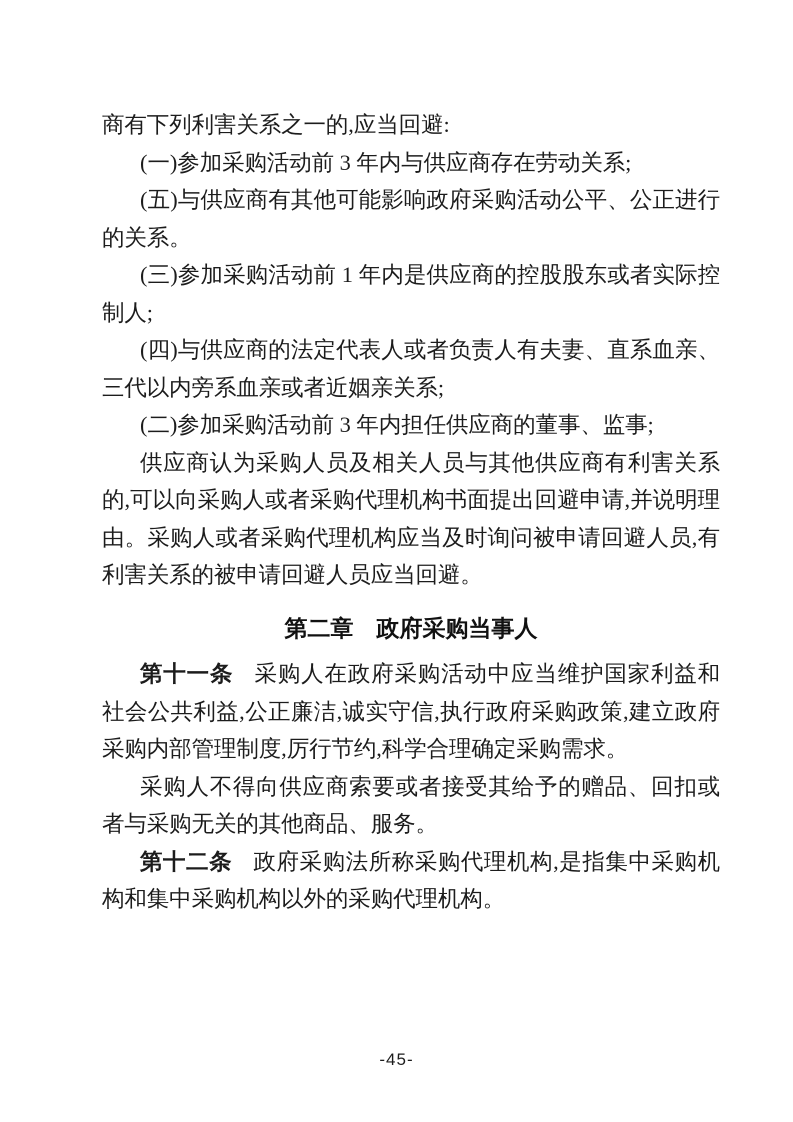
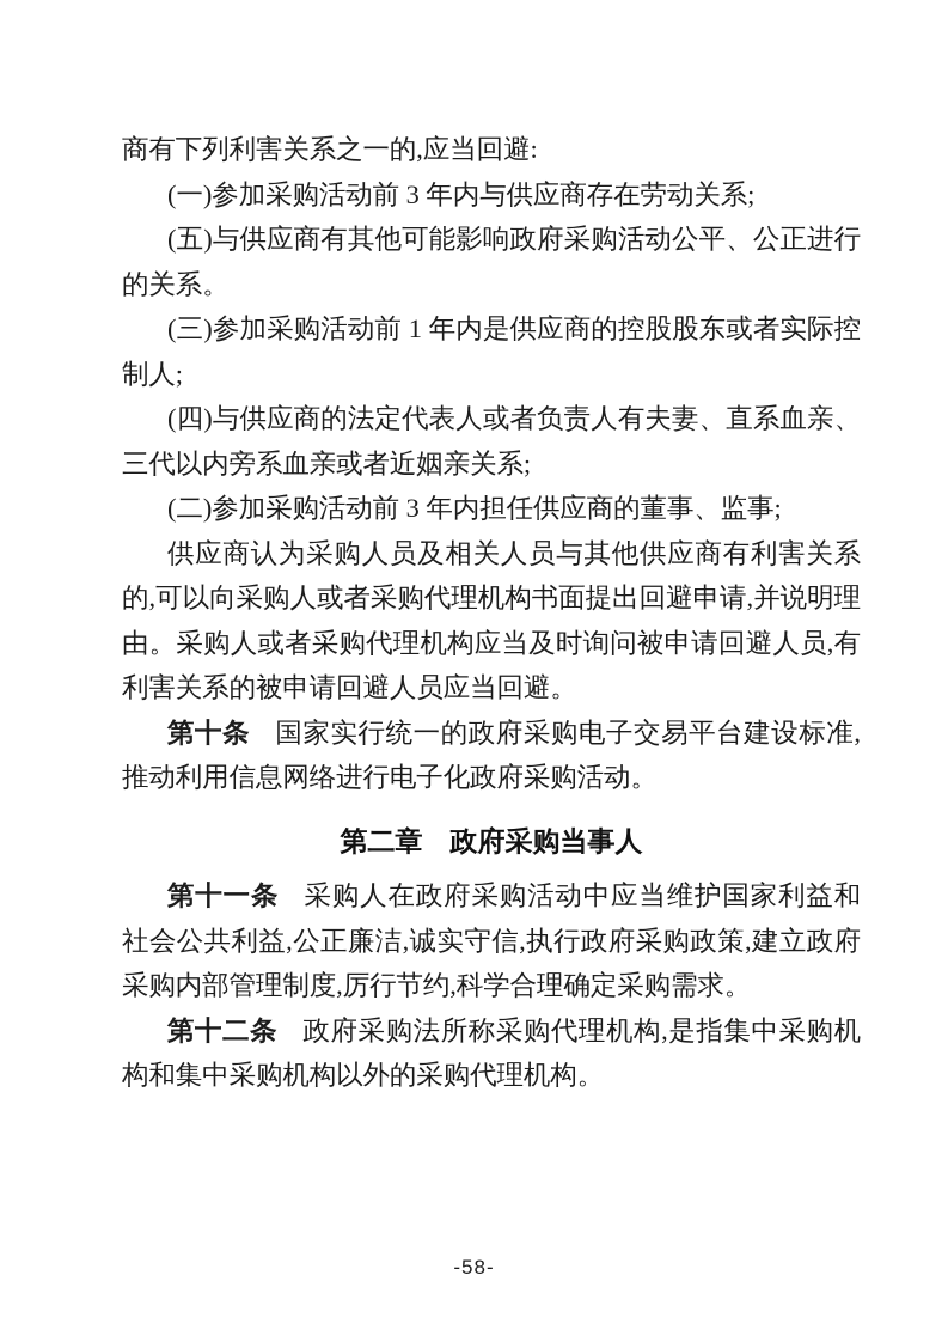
  商有下列利害关系之一的,应当回避:
  (一)参加采购活动前 3 年内与供应商存在劳动关系;
  (五)与供应商有其他可能影响政府采购活动公平、公正进行的关系。
  (三)参加采购活动前 1 年内是供应商的控股股东或者实际控制人;
  (四)与供应商的法定代表人或者负责人有夫妻、直系血亲、三代以内旁系血亲或者近姻亲关系;
  (二)参加采购活动前 3 年内担任供应商的董事、监事;
  供应商认为采购人员及相关人员与其他供应商有利害关系的,可以向采购人或者采购代理机构书面提出回避申请,并说明理由。采购人或者采购代理机构应当及时询问被申请回避人员,有利害关系的被申请回避人员应当回避。
+ 第十条 国家实行统一的政府采购电子交易平台建设标准,推动利用信息网络进行电子化政府采购活动。
  第二章 政府采购当事人
  第十一条 采购人在政府采购活动中应当维护国家利益和社会公共利益,公正廉洁,诚实守信,执行政府采购政策,建立政府采购内部管理制度,厉行节约,科学合理确定采购需求。
- 采购人不得向供应商索要或者接受其给予的赠品、回扣或者与采购无关的其他商品、服务。
  第十二条 政府采购法所称采购代理机构,是指集中采购机构和集中采购机构以外的采购代理机构。
- -45-
+ -58-
